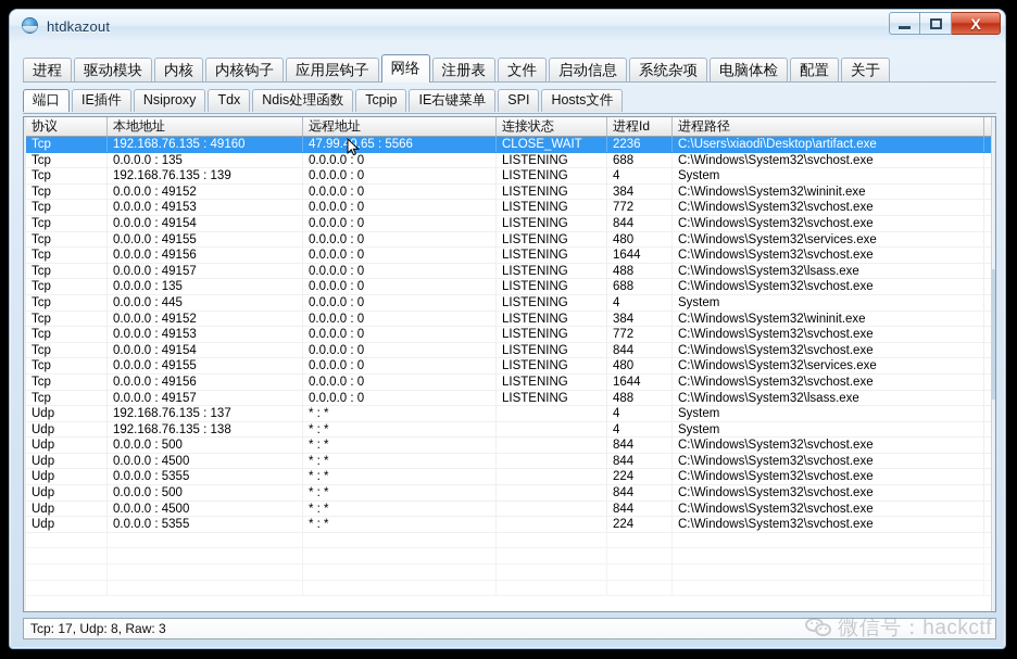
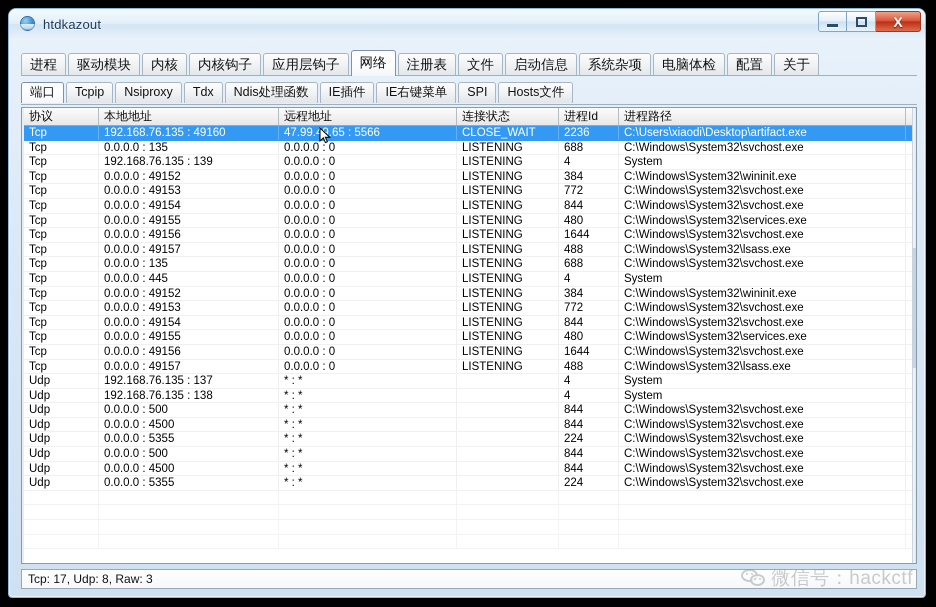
  htdkazout
  X
  进程
  驱动模块
  内核
  内核钩子
  应用层钩子
  网络
  注册表
  文件
  启动信息
  系统杂项
  电脑体检
  配置
  关于
  端口
- IE插件
+ Tcpip
  Nsiproxy
  Tdx
  Ndis处理函数
- Tcpip
+ IE插件
  IE右键菜单
  SPI
  Hosts文件
  协议
  本地地址
  远程地址
  连接状态
  进程Id
  进程路径
  Tcp
  192.168.76.135 : 49160
  47.99.4.65 : 5566
  CLOSE_WAIT
  2236
  C:\Users\xiaodi\Desktop\artifact.exe
  Tcp
  0.0.0.0 : 135
  0.0.0.0 : 0
  LISTENING
  688
  C:\Windows\System32\svchost.exe
  Tcp
  192.168.76.135 : 139
  0.0.0.0 : 0
  LISTENING
  4
  System
  Tcp
  0.0.0.0 : 49152
  0.0.0.0 : 0
  LISTENING
  384
  C:\Windows\System32\wininit.exe
  Tcp
  0.0.0.0 : 49153
  0.0.0.0 : 0
  LISTENING
  772
  C:\Windows\System32\svchost.exe
  Tcp
  0.0.0.0 : 49154
  0.0.0.0 : 0
  LISTENING
  844
  C:\Windows\System32\svchost.exe
  Tcp
  0.0.0.0 : 49155
  0.0.0.0 : 0
  LISTENING
  480
  C:\Windows\System32\services.exe
  Tcp
  0.0.0.0 : 49156
  0.0.0.0 : 0
  LISTENING
  1644
  C:\Windows\System32\svchost.exe
  Tcp
  0.0.0.0 : 49157
  0.0.0.0 : 0
  LISTENING
  488
  C:\Windows\System32\lsass.exe
  Tcp
  0.0.0.0 : 135
  0.0.0.0 : 0
  LISTENING
  688
  C:\Windows\System32\svchost.exe
  Tcp
  0.0.0.0 : 445
  0.0.0.0 : 0
  LISTENING
  4
  System
  Tcp
  0.0.0.0 : 49152
  0.0.0.0 : 0
  LISTENING
  384
  C:\Windows\System32\wininit.exe
  Tcp
  0.0.0.0 : 49153
  0.0.0.0 : 0
  LISTENING
  772
  C:\Windows\System32\svchost.exe
  Tcp
  0.0.0.0 : 49154
  0.0.0.0 : 0
  LISTENING
  844
  C:\Windows\System32\svchost.exe
  Tcp
  0.0.0.0 : 49155
  0.0.0.0 : 0
  LISTENING
  480
  C:\Windows\System32\services.exe
  Tcp
  0.0.0.0 : 49156
  0.0.0.0 : 0
  LISTENING
  1644
  C:\Windows\System32\svchost.exe
  Tcp
  0.0.0.0 : 49157
  0.0.0.0 : 0
  LISTENING
  488
  C:\Windows\System32\lsass.exe
  Udp
  192.168.76.135 : 137
  * : *
  4
  System
  Udp
  192.168.76.135 : 138
  * : *
  4
  System
  Udp
  0.0.0.0 : 500
  * : *
  844
  C:\Windows\System32\svchost.exe
  Udp
  0.0.0.0 : 4500
  * : *
  844
  C:\Windows\System32\svchost.exe
  Udp
  0.0.0.0 : 5355
  * : *
  224
  C:\Windows\System32\svchost.exe
  Udp
  0.0.0.0 : 500
  * : *
  844
  C:\Windows\System32\svchost.exe
  Udp
  0.0.0.0 : 4500
  * : *
  844
  C:\Windows\System32\svchost.exe
  Udp
  0.0.0.0 : 5355
  * : *
  224
  C:\Windows\System32\svchost.exe
  Tcp: 17, Udp: 8, Raw: 3
  微信号：hackctf
